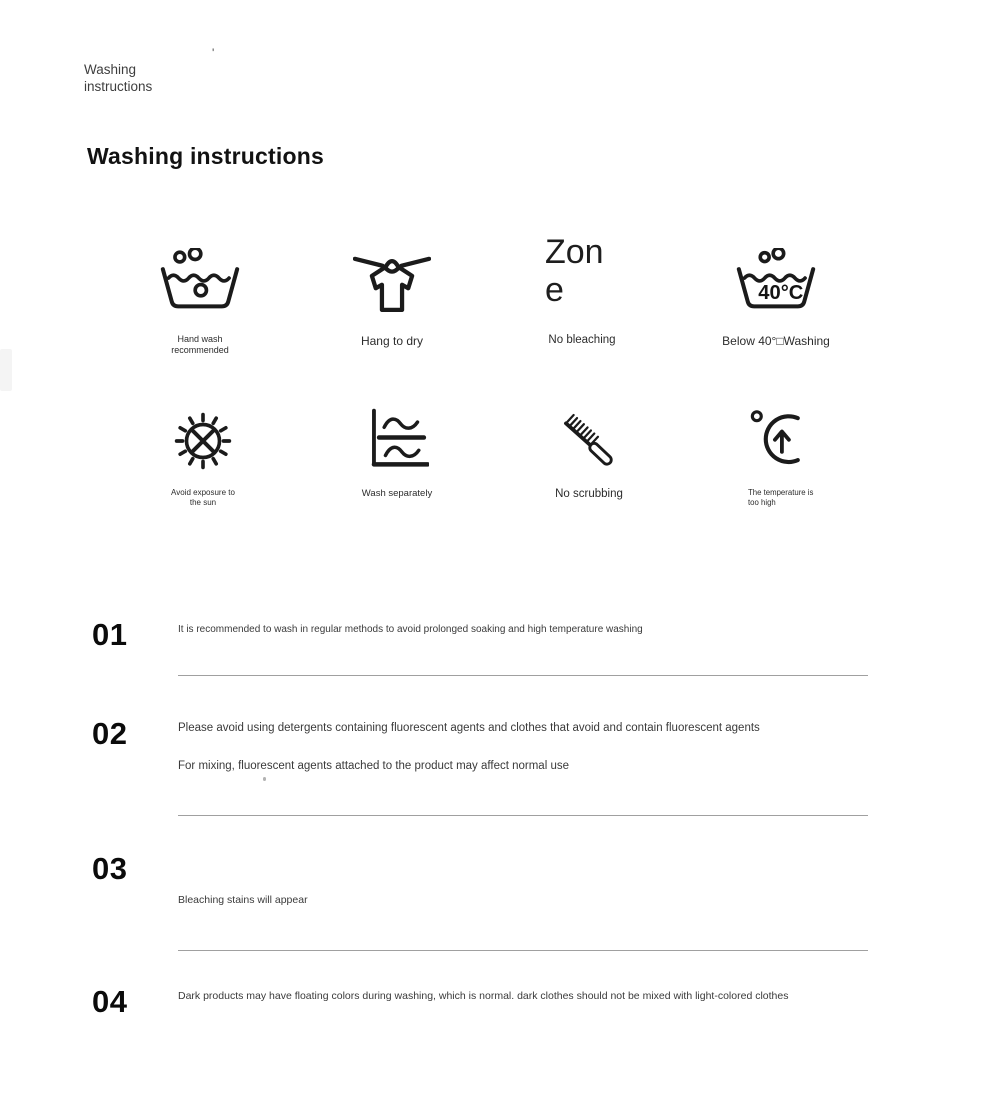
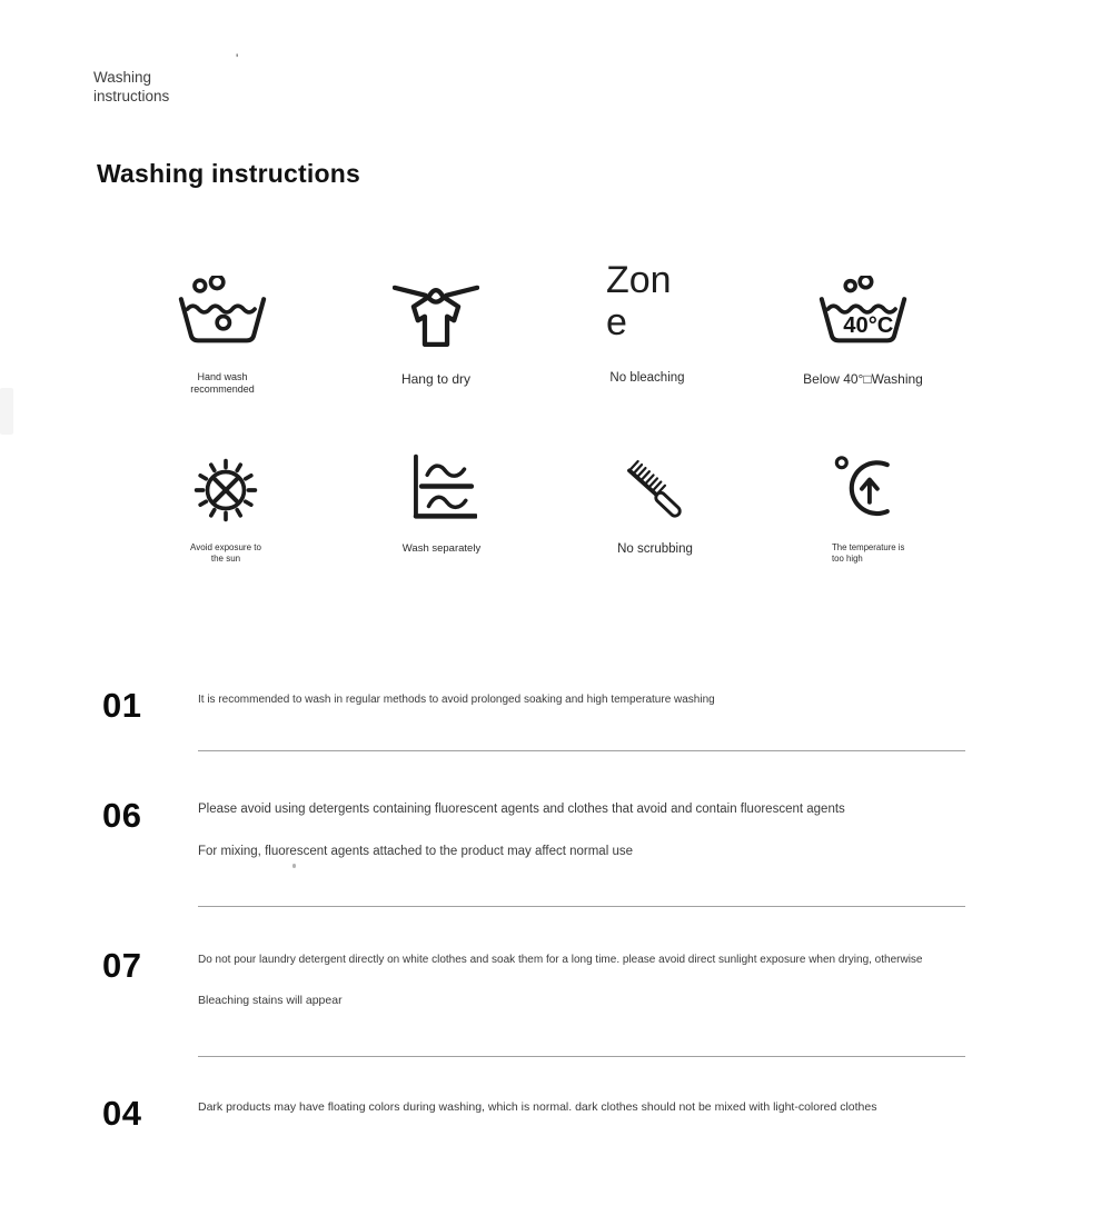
  Washing
  instructions
  '
  Washing instructions
  Hand wash
  recommended
  Hang to dry
  Zon
  e
  No bleaching
  40°C
  Below 40°□Washing
  Avoid exposure to
  the sun
  Wash separately
  No scrubbing
  The temperature is
  too high
  01
  It is recommended to wash in regular methods to avoid prolonged soaking and high temperature washing
- 02
+ 06
  Please avoid using detergents containing fluorescent agents and clothes that avoid and contain fluorescent agents
  For mixing, fluorescent agents attached to the product may affect normal use
- 03
+ 07
+ Do not pour laundry detergent directly on white clothes and soak them for a long time. please avoid direct sunlight exposure when drying, otherwise
  Bleaching stains will appear
  04
  Dark products may have floating colors during washing, which is normal. dark clothes should not be mixed with light-colored clothes
